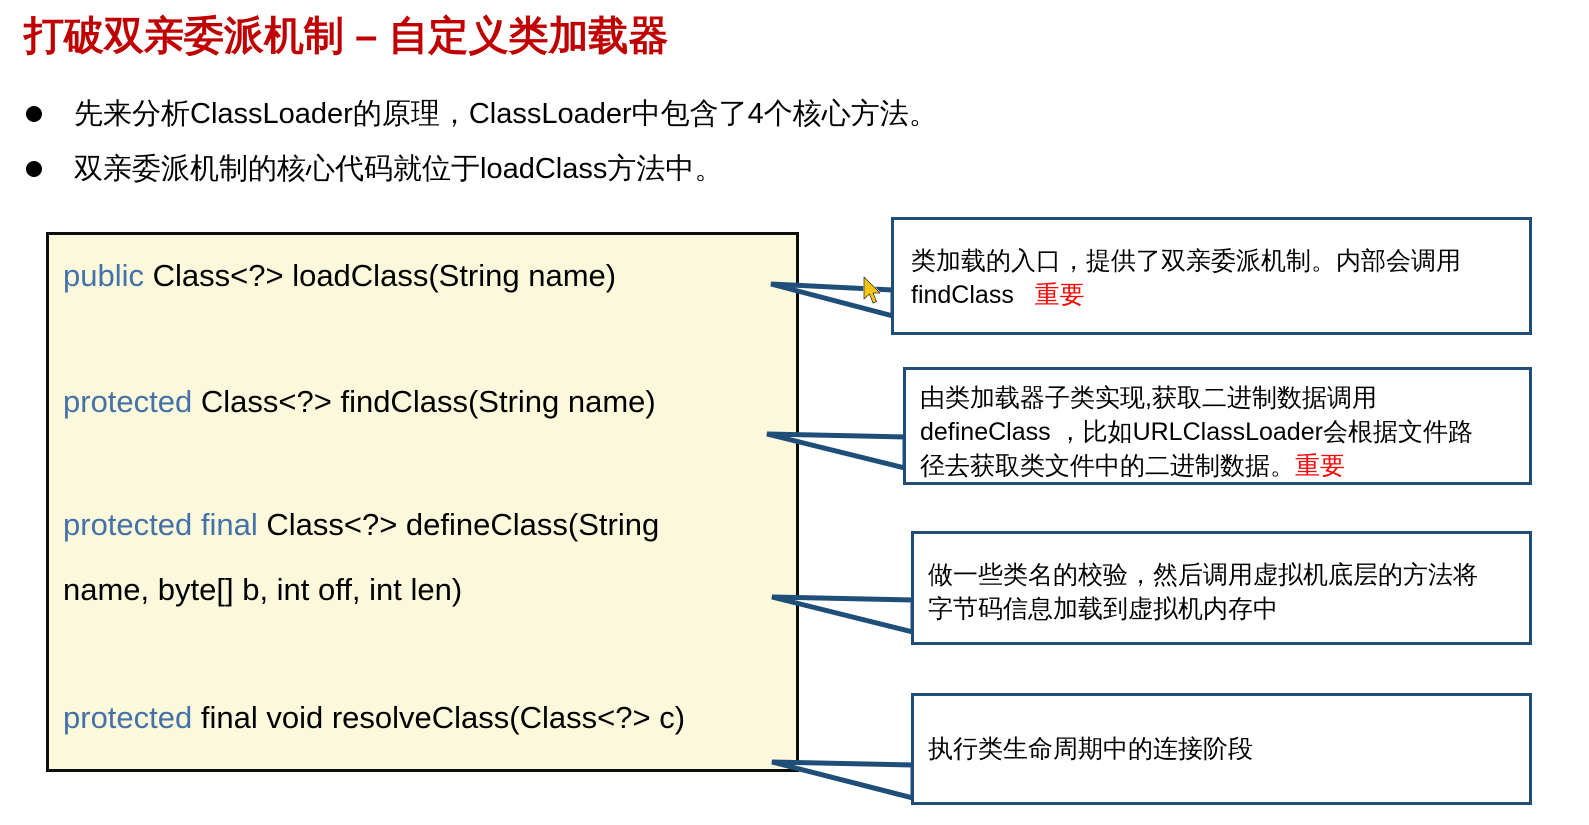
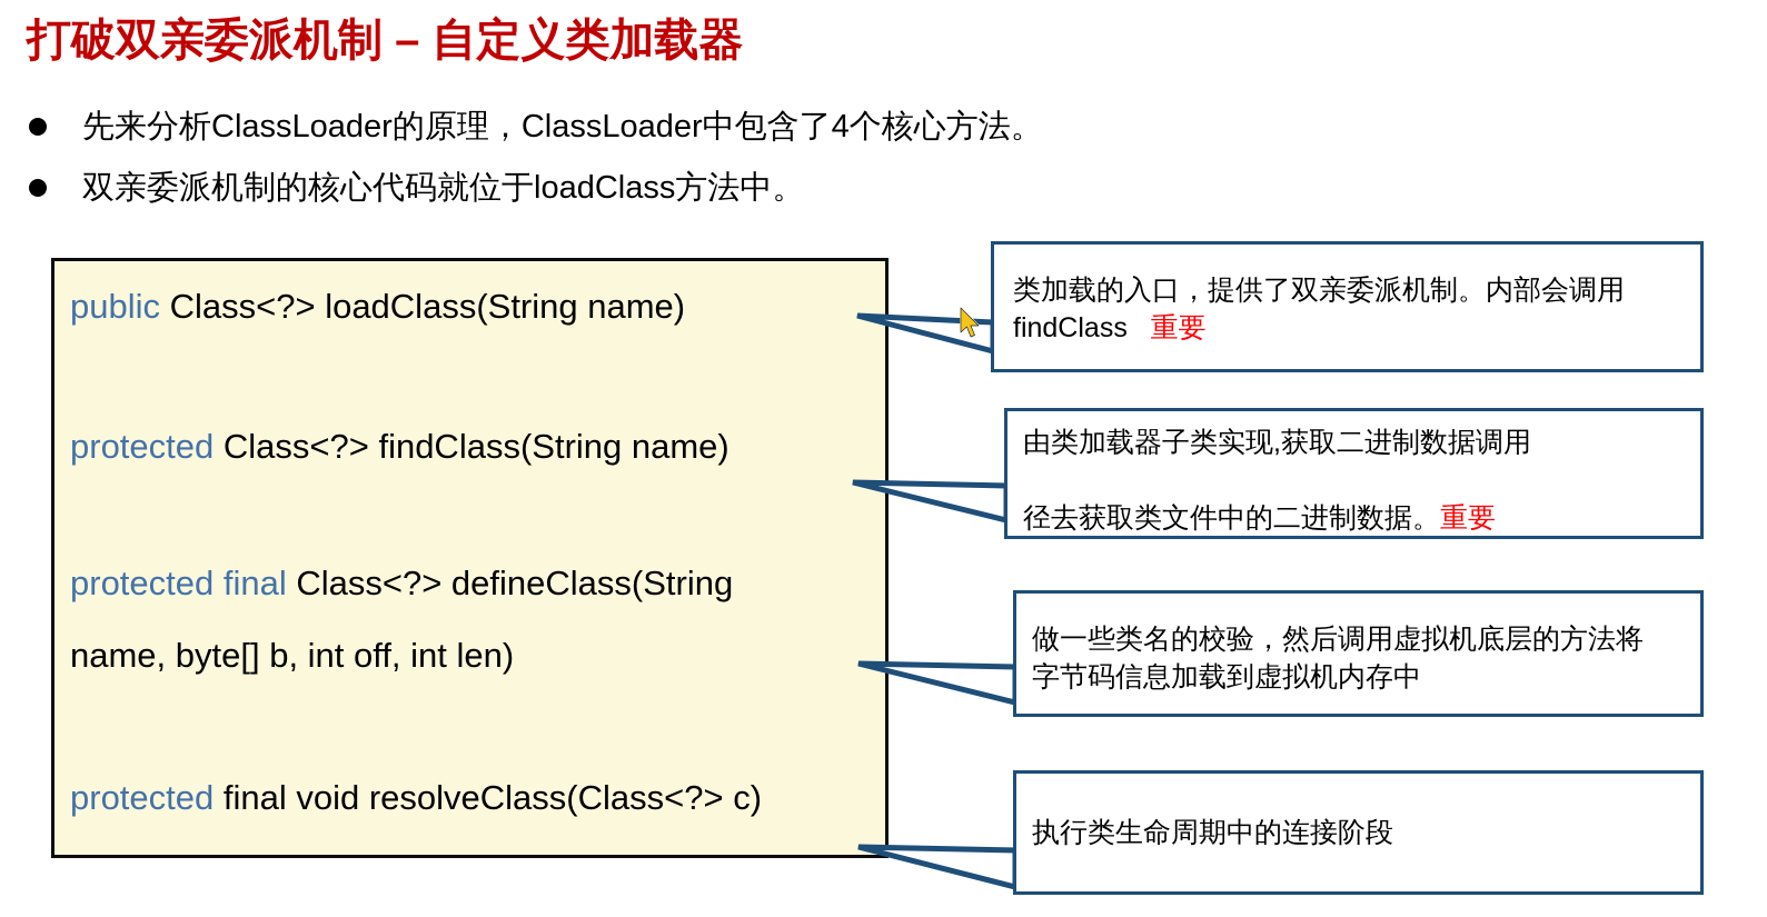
  打破双亲委派机制 – 自定义类加载器
  先来分析ClassLoader的原理，ClassLoader中包含了4个核心方法。
  双亲委派机制的核心代码就位于loadClass方法中。
  public Class<?> loadClass(String name)
  protected Class<?> findClass(String name)
  protected final Class<?> defineClass(String
  name, byte[] b, int off, int len)
  protected final void resolveClass(Class<?> c)
  类加载的入口，提供了双亲委派机制。内部会调用
  findClass 重要
  由类加载器子类实现,获取二进制数据调用
- defineClass ，比如URLClassLoader会根据文件路
  径去获取类文件中的二进制数据。重要
  做一些类名的校验，然后调用虚拟机底层的方法将
  字节码信息加载到虚拟机内存中
  执行类生命周期中的连接阶段
